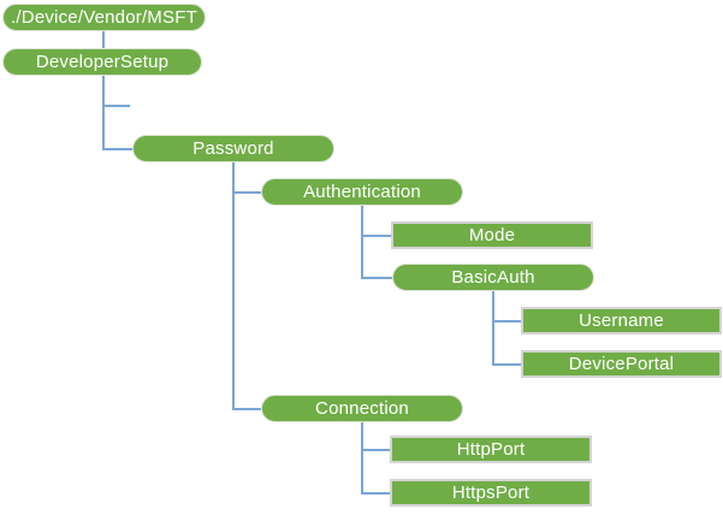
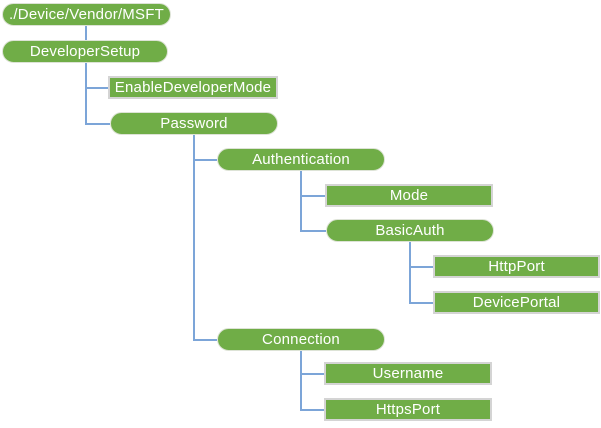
  ./Device/Vendor/MSFT
  DeveloperSetup
+ EnableDeveloperMode
  Password
  Authentication
  Mode
  BasicAuth
- Username
+ HttpPort
  DevicePortal
  Connection
- HttpPort
+ Username
  HttpsPort
